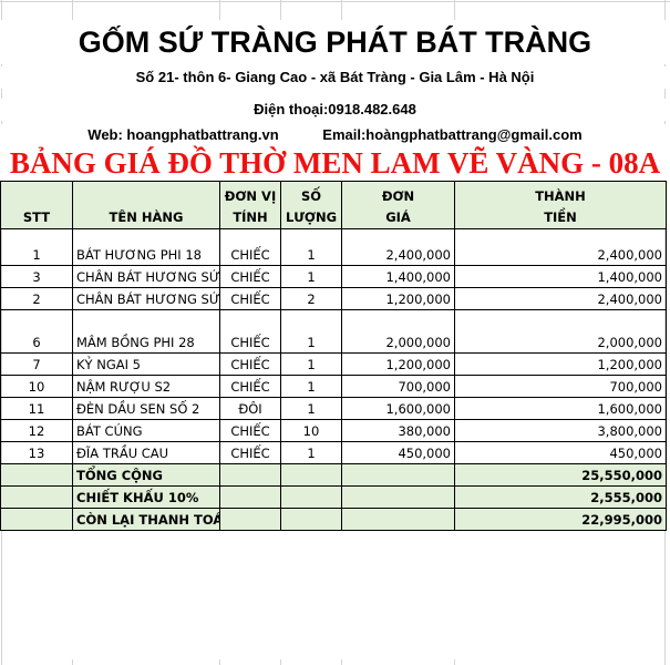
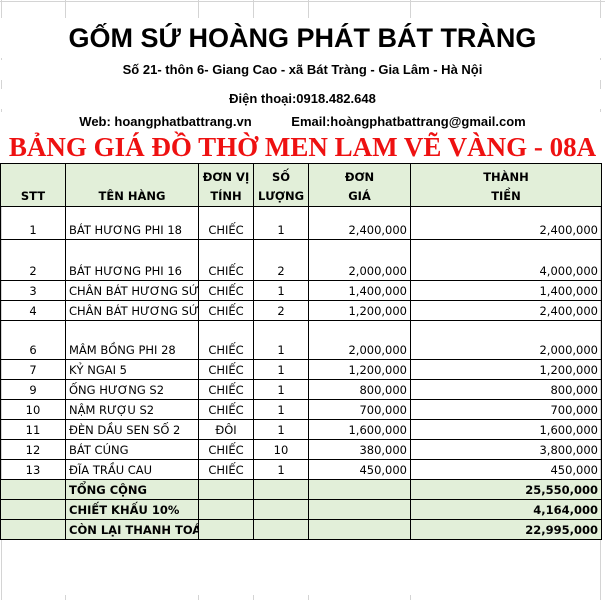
- GỐM SỨ TRÀNG PHÁT BÁT TRÀNG
+ GỐM SỨ HOÀNG PHÁT BÁT TRÀNG
  Số 21- thôn 6- Giang Cao - xã Bát Tràng - Gia Lâm - Hà Nội
  Điện thoại:0918.482.648
  Web: hoangphatbattrang.vn Email:hoàngphatbattrang@gmail.com
  BẢNG GIÁ ĐỒ THỜ MEN LAM VẼ VÀNG - 08A
  STT	TÊN HÀNG	ĐƠN VỊTÍNH	SỐLƯỢNG	ĐƠNGIÁ	THÀNHTIỀN
  1	BÁT HƯƠNG PHI 18	CHIẾC	1	2,400,000	2,400,000
+ 2	BÁT HƯƠNG PHI 16	CHIẾC	2	2,000,000	4,000,000
  3	CHÂN BÁT HƯƠNG SỨ	CHIẾC	1	1,400,000	1,400,000
- 2	CHÂN BÁT HƯƠNG SỨ	CHIẾC	2	1,200,000	2,400,000
+ 4	CHÂN BÁT HƯƠNG SỨ	CHIẾC	2	1,200,000	2,400,000
  6	MÂM BỒNG PHI 28	CHIẾC	1	2,000,000	2,000,000
  7	KỶ NGAI 5	CHIẾC	1	1,200,000	1,200,000
+ 9	ỐNG HƯƠNG S2	CHIẾC	1	800,000	800,000
  10	NẬM RƯỢU S2	CHIẾC	1	700,000	700,000
  11	ĐÈN DẦU SEN SỐ 2	ĐÔI	1	1,600,000	1,600,000
  12	BÁT CÚNG	CHIẾC	10	380,000	3,800,000
  13	ĐĨA TRẦU CAU	CHIẾC	1	450,000	450,000
  	TỔNG CỘNG				25,550,000
- 	CHIẾT KHẤU 10%				2,555,000
+ 	CHIẾT KHẤU 10%				4,164,000
  	CÒN LẠI THANH TOÁ				22,995,000
